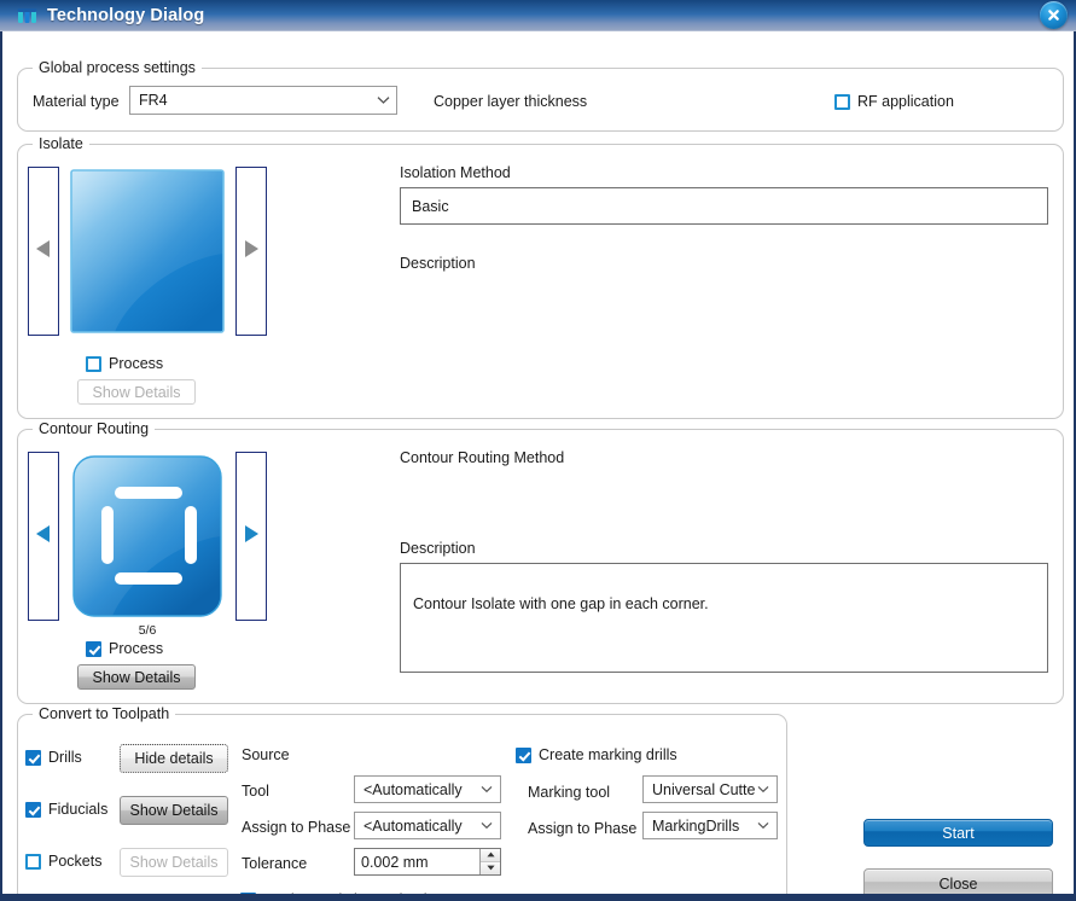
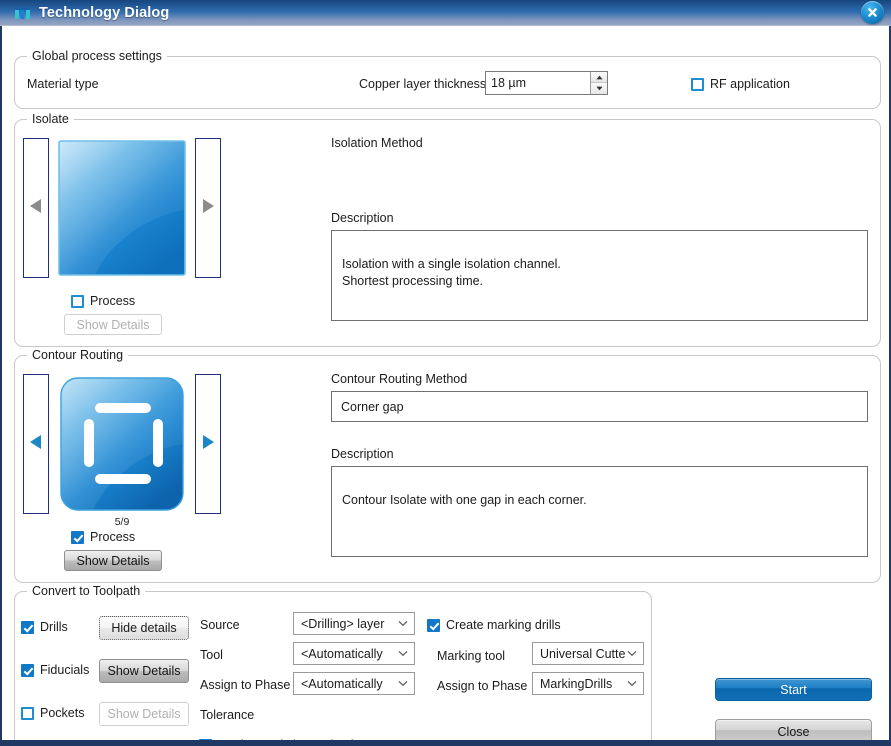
  Technology Dialog
  Global process settings
  Material type
- FR4
  Copper layer thickness
+ 18 µm
  RF application
  Isolate
  Process
  Show Details
  Isolation Method
- Basic
  Description
+ Isolation with a single isolation channel.
+ Shortest processing time.
  Contour Routing
- 5/6
+ 5/9
  Process
  Show Details
  Contour Routing Method
+ Corner gap
  Description
  Contour Isolate with one gap in each corner.
  Convert to Toolpath
  Drills
  Hide details
  Fiducials
  Show Details
  Pockets
  Show Details
  Source
  Tool
  Assign to Phase
  Tolerance
+ <Drilling> layer
  <Automatically
  <Automatically
- 0.002 mm
  Create marking drills
  Marking tool
  Universal Cutte
  Assign to Phase
  MarkingDrills
  Start
  Close
